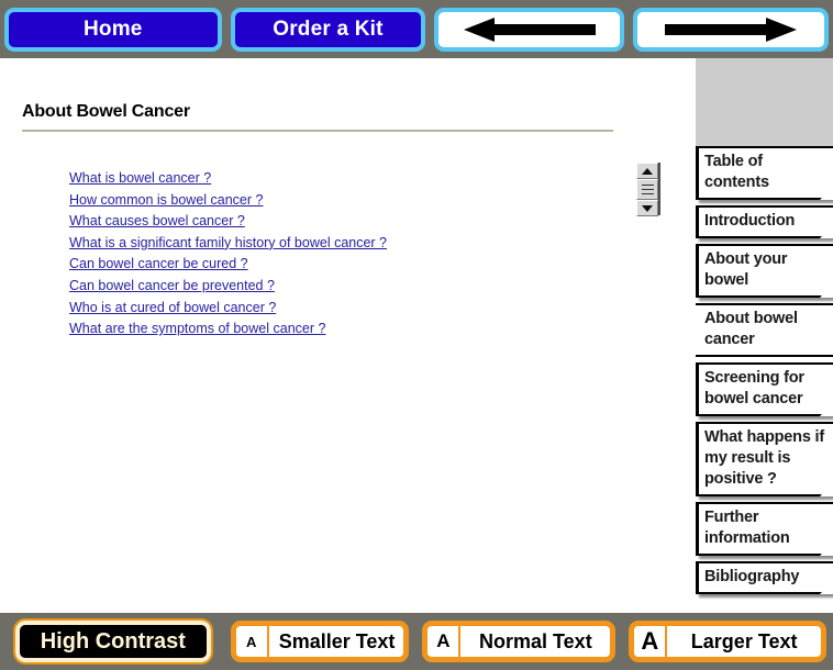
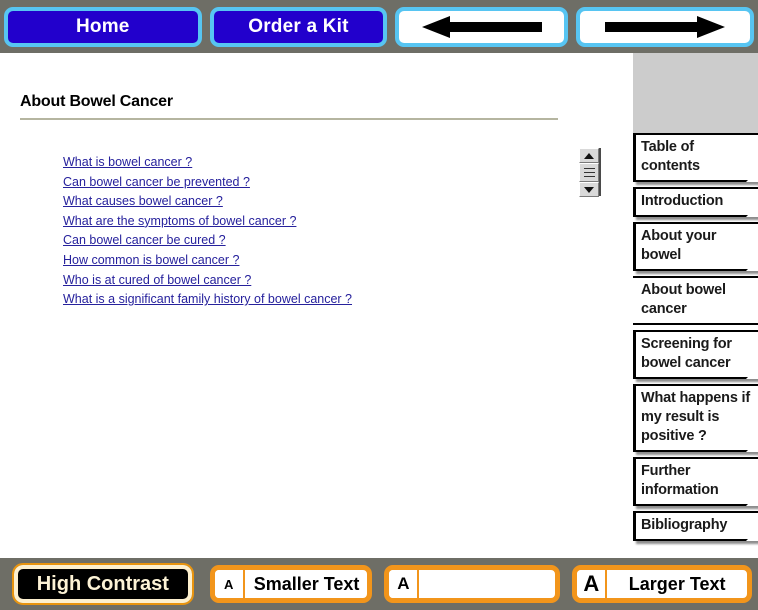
  Home
  Order a Kit
  About Bowel Cancer
  What is bowel cancer ?
- How common is bowel cancer ?
+ Can bowel cancer be prevented ?
  What causes bowel cancer ?
- What is a significant family history of bowel cancer ?
+ What are the symptoms of bowel cancer ?
  Can bowel cancer be cured ?
- Can bowel cancer be prevented ?
+ How common is bowel cancer ?
  Who is at cured of bowel cancer ?
- What are the symptoms of bowel cancer ?
+ What is a significant family history of bowel cancer ?
  Table of contents
  Introduction
  About your bowel
  About bowel cancer
  Screening for bowel cancer
  What happens if my result is positive ?
  Further information
  Bibliography
  High Contrast
  A
  Smaller Text
  A
- Normal Text
  A
  Larger Text
